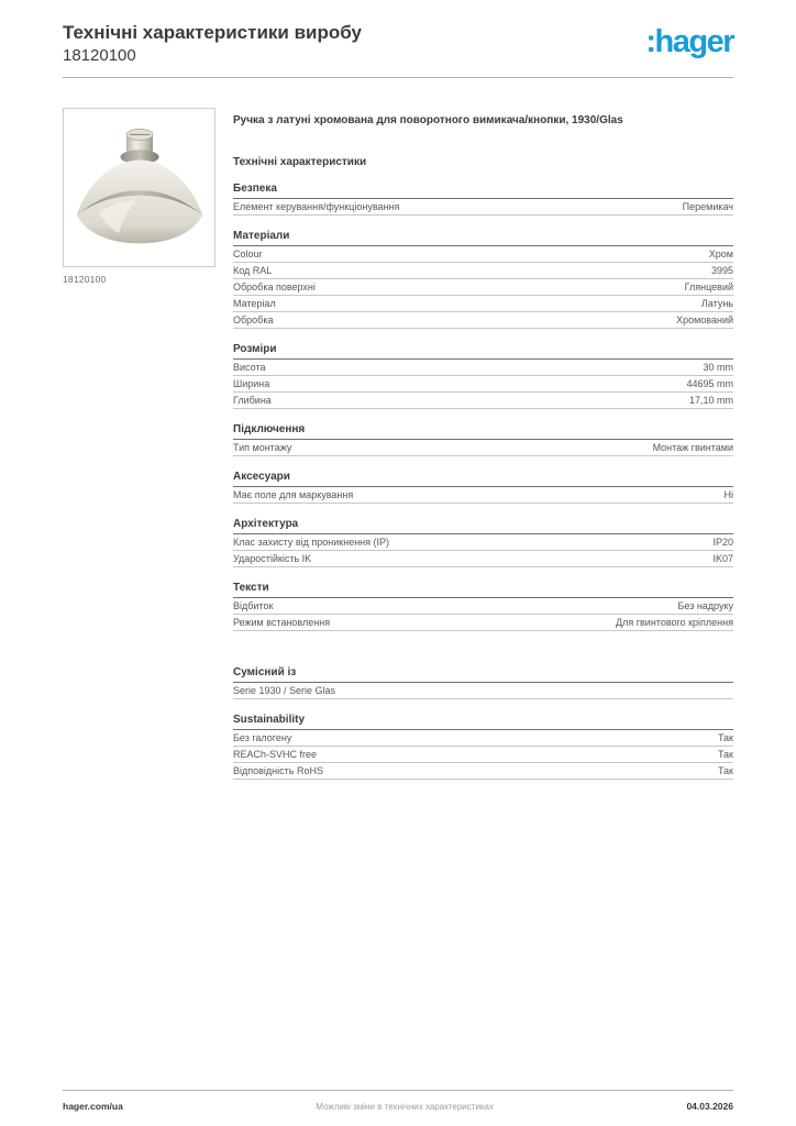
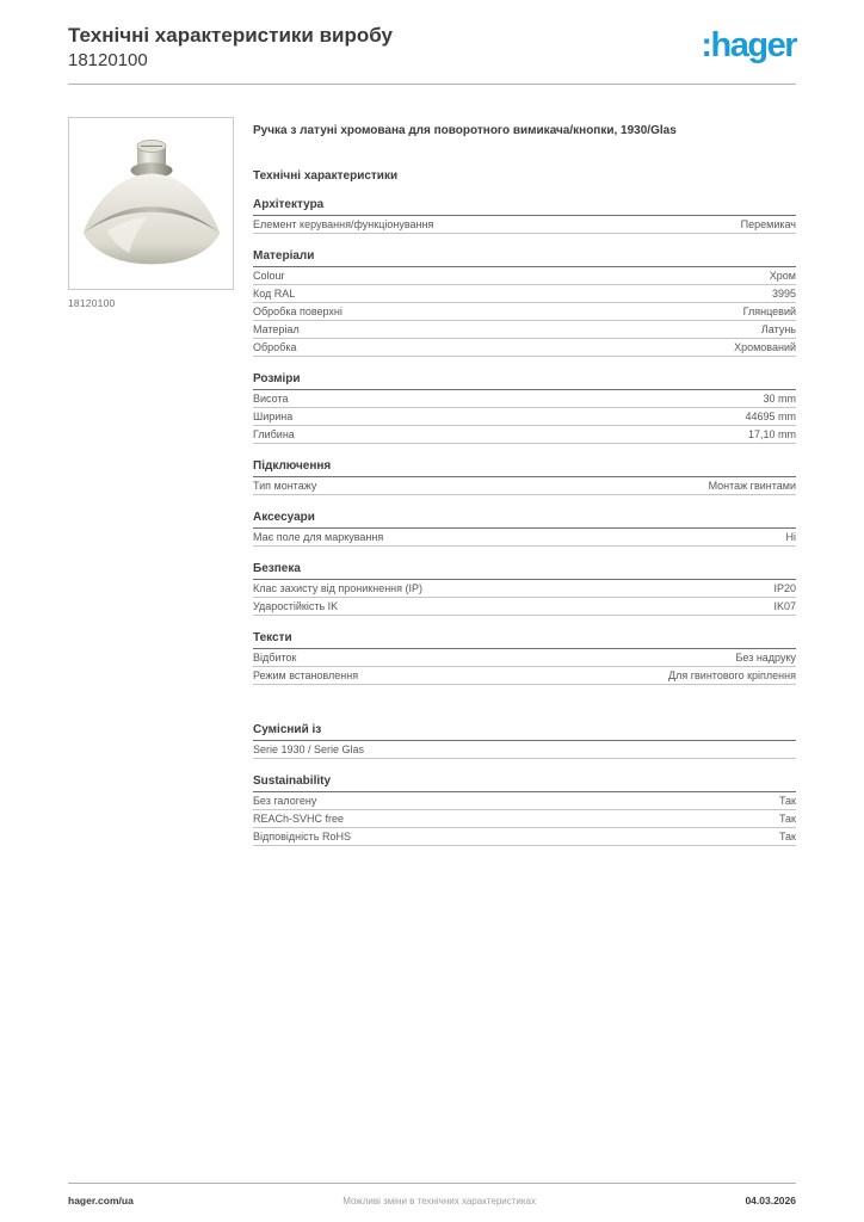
  Технічні характеристики виробу
  18120100
  :hager
  18120100
  Ручка з латуні хромована для поворотного вимикача/кнопки, 1930/Glas
  Технічні характеристики
- Безпека
+ Архітектура
  Елемент керування/функціонування
  Перемикач
  Матеріали
  Colour
  Хром
  Код RAL
  3995
  Обробка поверхні
  Глянцевий
  Матеріал
  Латунь
  Обробка
  Хромований
  Розміри
  Висота
  30 mm
  Ширина
  44695 mm
  Глибина
  17,10 mm
  Підключення
  Тип монтажу
  Монтаж гвинтами
  Аксесуари
  Має поле для маркування
  Ні
- Архітектура
+ Безпека
  Клас захисту від проникнення (IP)
  IP20
  Ударостійкість IK
  IK07
  Тексти
  Відбиток
  Без надруку
  Режим встановлення
  Для гвинтового кріплення
  Сумісний із
  Serie 1930 / Serie Glas
  Sustainability
  Без галогену
  Так
  REACh-SVHC free
  Так
  Відповідність RoHS
  Так
  hager.com/ua
  Можливі зміни в технічних характеристиках
  04.03.2026
